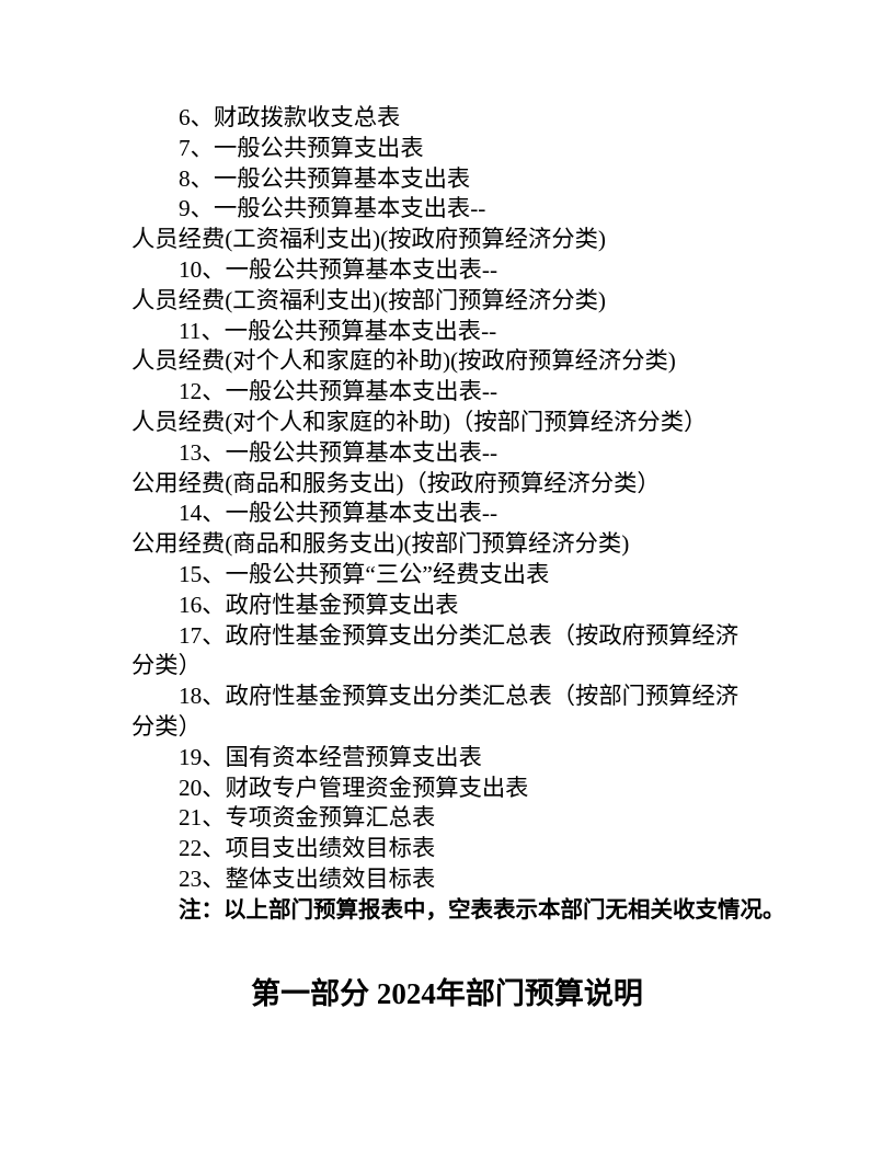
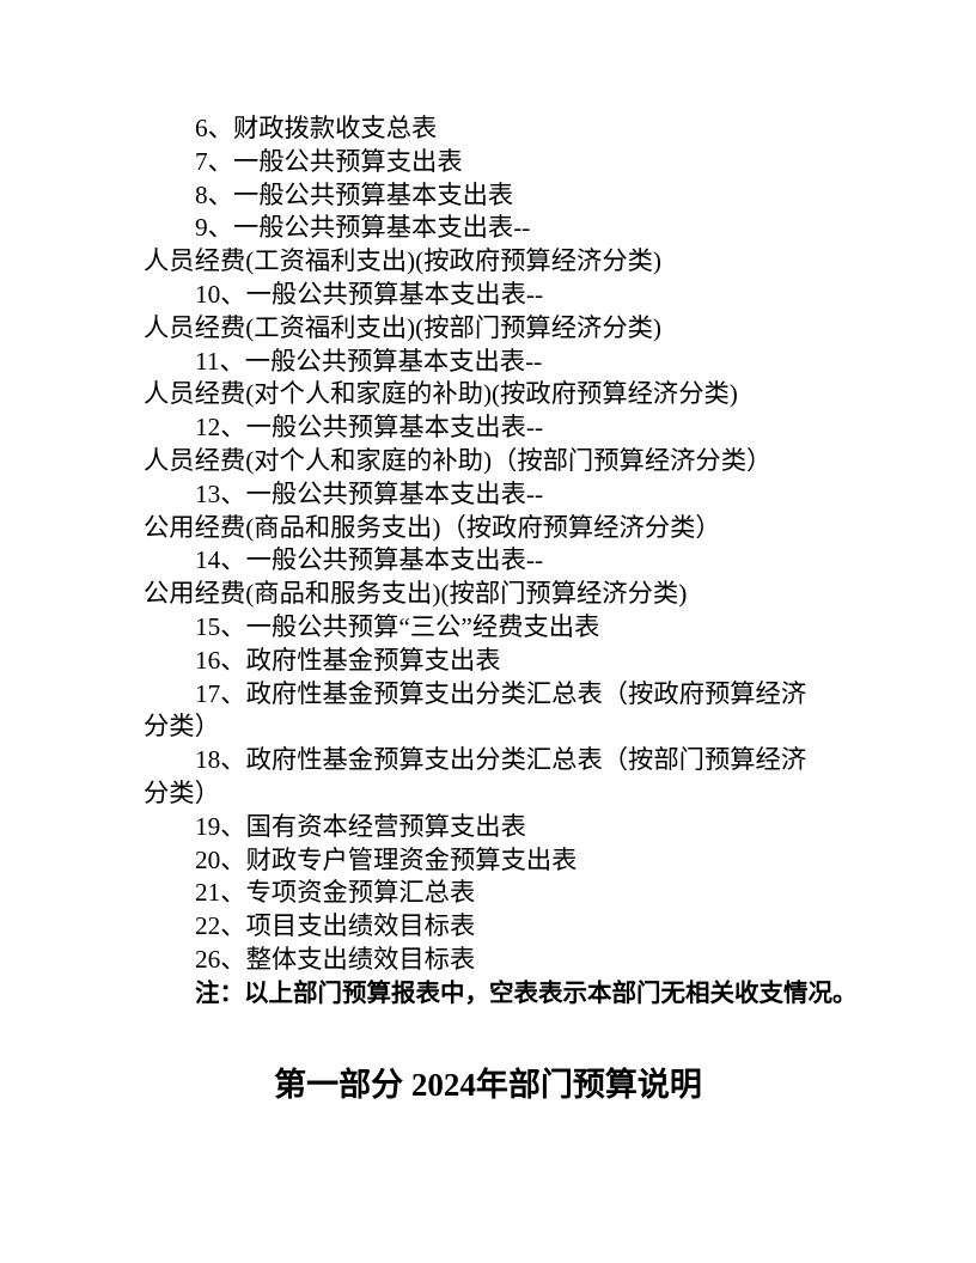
  6、财政拨款收支总表
  7、一般公共预算支出表
  8、一般公共预算基本支出表
  9、一般公共预算基本支出表--
  人员经费(工资福利支出)(按政府预算经济分类)
  10、一般公共预算基本支出表--
  人员经费(工资福利支出)(按部门预算经济分类)
  11、一般公共预算基本支出表--
  人员经费(对个人和家庭的补助)(按政府预算经济分类)
  12、一般公共预算基本支出表--
  人员经费(对个人和家庭的补助)（按部门预算经济分类）
  13、一般公共预算基本支出表--
  公用经费(商品和服务支出)（按政府预算经济分类）
  14、一般公共预算基本支出表--
  公用经费(商品和服务支出)(按部门预算经济分类)
  15、一般公共预算“三公”经费支出表
  16、政府性基金预算支出表
  17、政府性基金预算支出分类汇总表（按政府预算经济
  分类）
  18、政府性基金预算支出分类汇总表（按部门预算经济
  分类）
  19、国有资本经营预算支出表
  20、财政专户管理资金预算支出表
  21、专项资金预算汇总表
  22、项目支出绩效目标表
- 23、整体支出绩效目标表
+ 26、整体支出绩效目标表
  注：以上部门预算报表中，空表表示本部门无相关收支情况。
  第一部分 2024年部门预算说明
